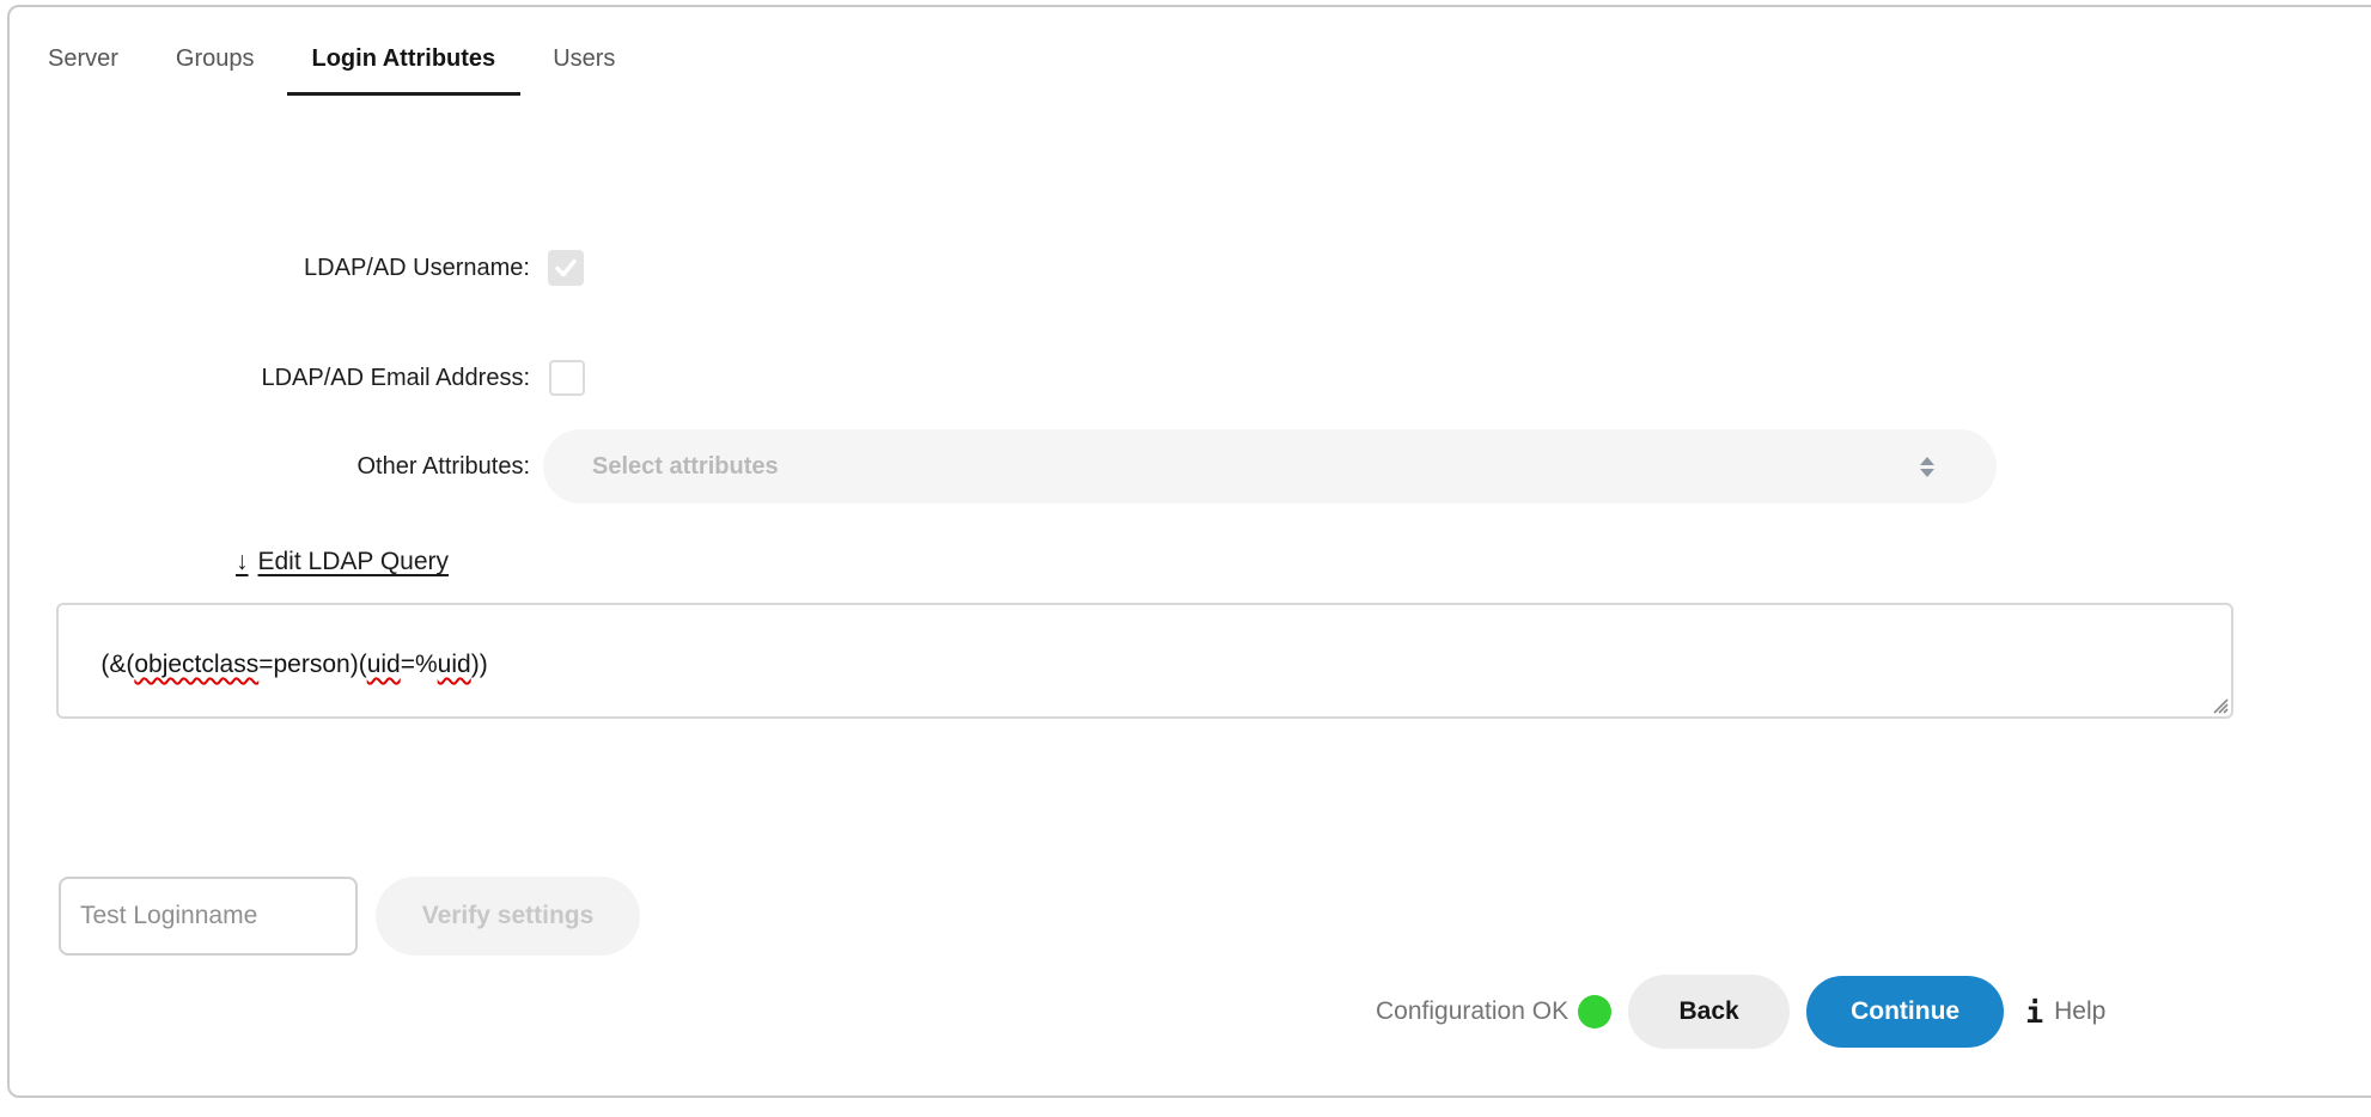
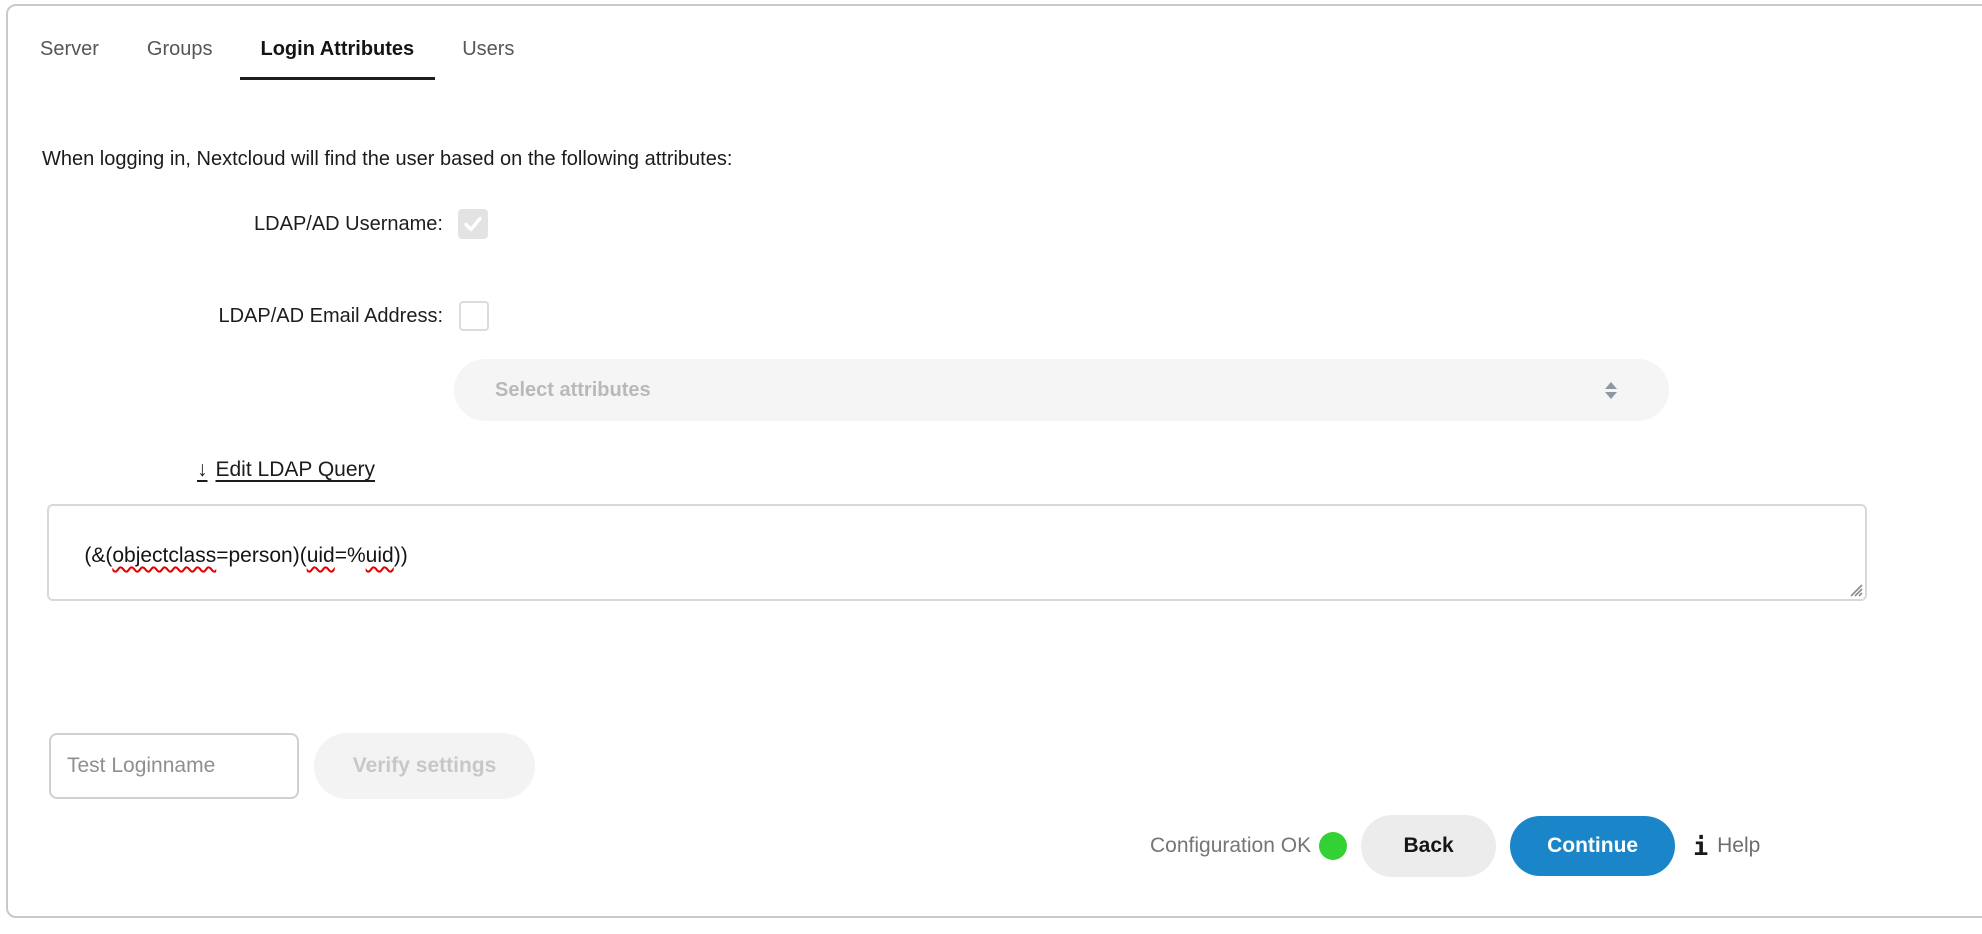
  Server
  Groups
  Login Attributes
  Users
+ When logging in, Nextcloud will find the user based on the following attributes:
  LDAP/AD Username:
  LDAP/AD Email Address:
- Other Attributes:
  Select attributes
  ↓ Edit LDAP Query
  (&(objectclass=person)(uid=%uid))
  Test Loginname
  Verify settings
  Configuration OK
  Back
  Continue
  i
  Help
